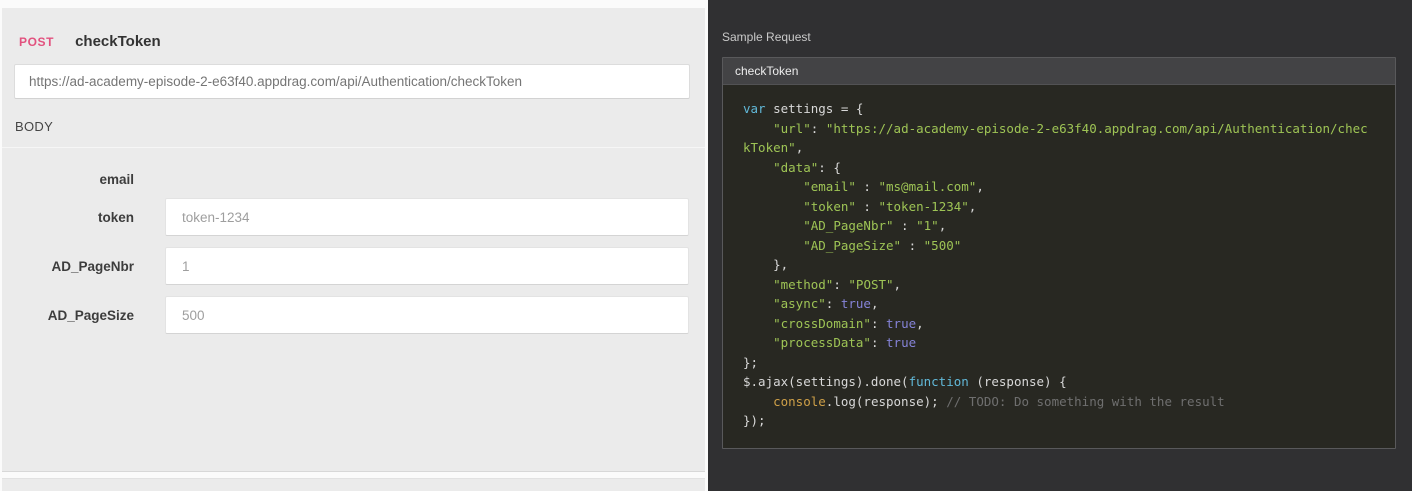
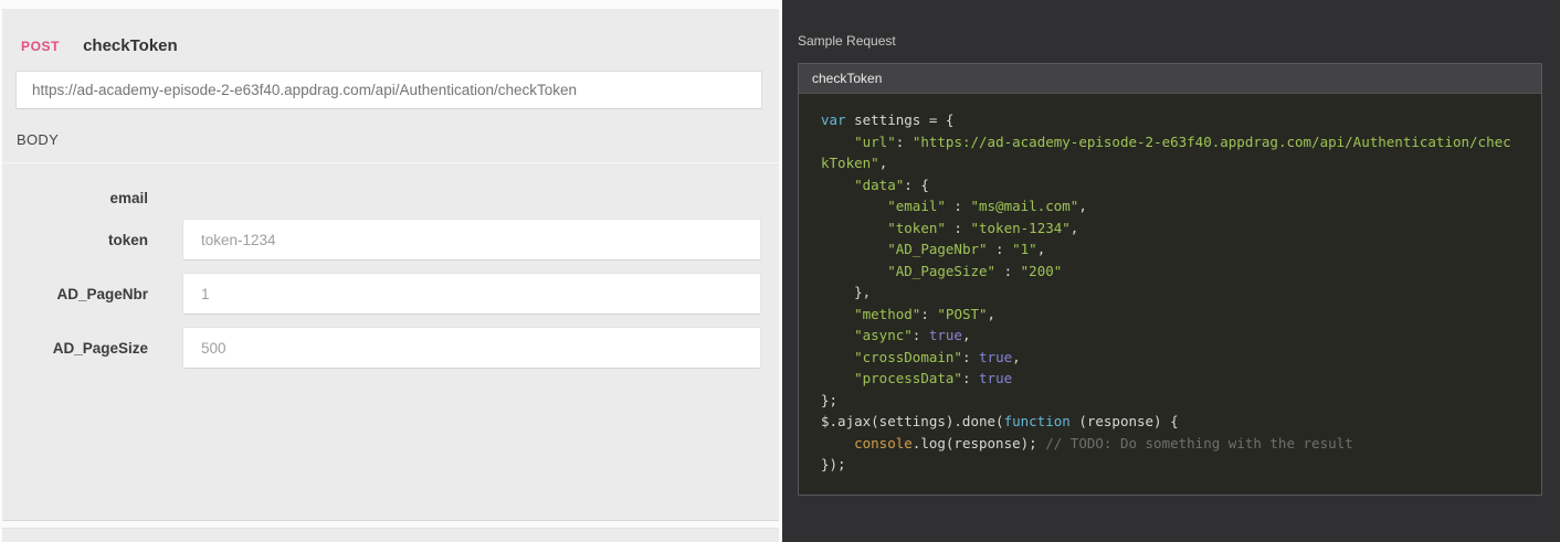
  POST
  checkToken
  https://ad-academy-episode-2-e63f40.appdrag.com/api/Authentication/checkToken
  BODY
  email
  token
  token-1234
  AD_PageNbr
  1
  AD_PageSize
  500
  Sample Request
  checkToken
  var settings = {
  "url": "https://ad-academy-episode-2-e63f40.appdrag.com/api/Authentication/chec
  kToken",
  "data": {
  "email" : "ms@mail.com",
  "token" : "token-1234",
  "AD_PageNbr" : "1",
- "AD_PageSize" : "500"
+ "AD_PageSize" : "200"
  },
  "method": "POST",
  "async": true,
  "crossDomain": true,
  "processData": true
  };
  $.ajax(settings).done(function (response) {
  console.log(response); // TODO: Do something with the result
  });
